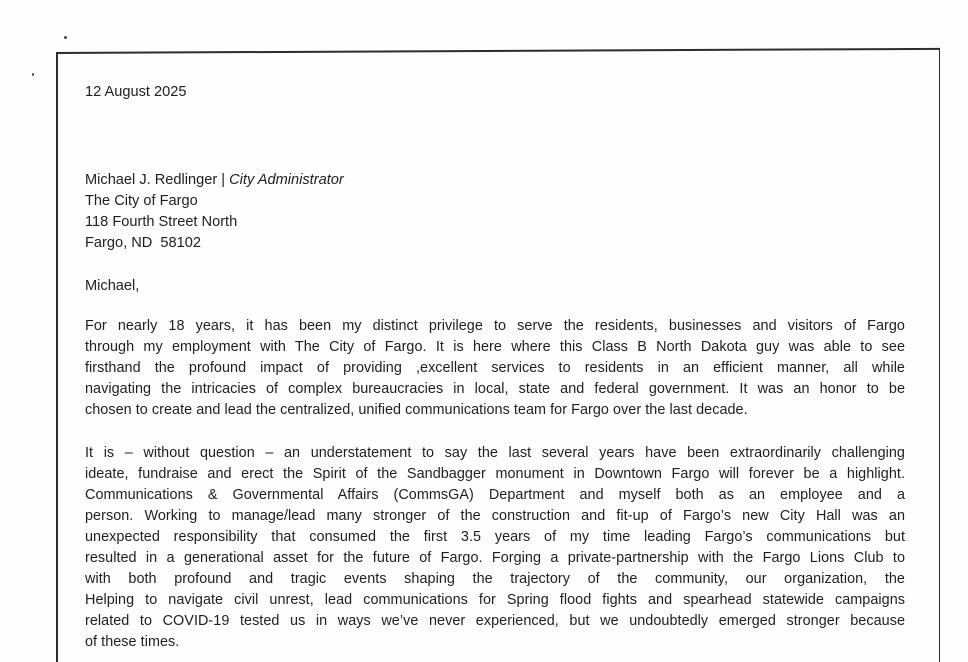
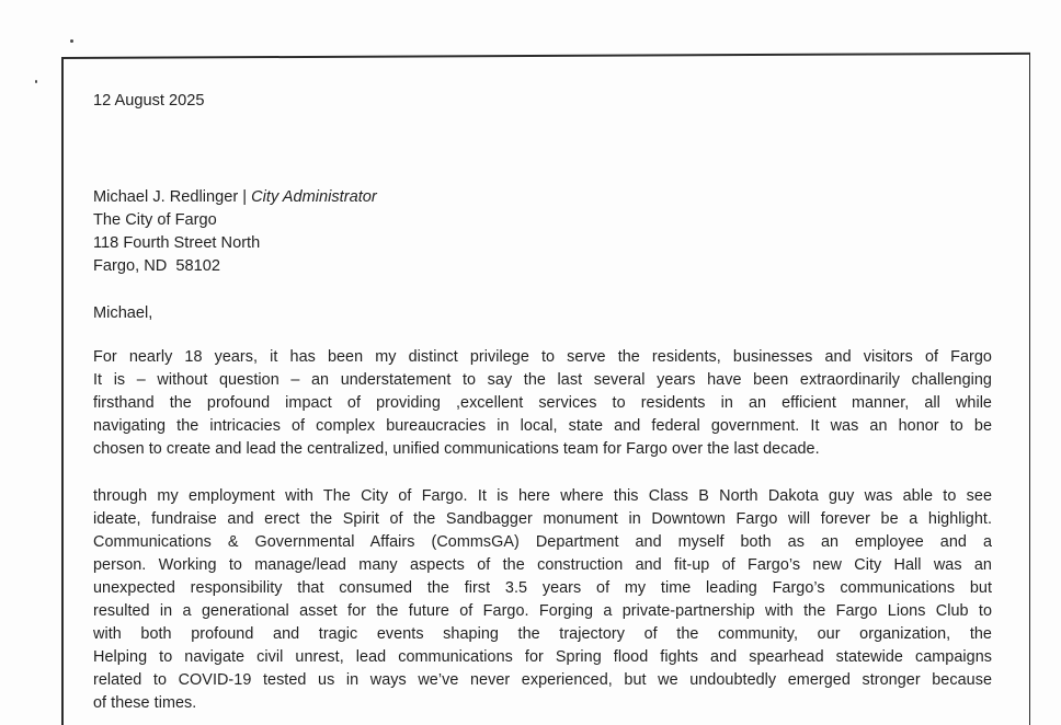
  12 August 2025
  Michael J. Redlinger | City Administrator
  The City of Fargo
  118 Fourth Street North
  Fargo, ND 58102
  Michael,
  For nearly 18 years, it has been my distinct privilege to serve the residents, businesses and visitors of Fargo
- through my employment with The City of Fargo. It is here where this Class B North Dakota guy was able to see
+ It is – without question – an understatement to say the last several years have been extraordinarily challenging
  firsthand the profound impact of providing ,excellent services to residents in an efficient manner, all while
  navigating the intricacies of complex bureaucracies in local, state and federal government. It was an honor to be
  chosen to create and lead the centralized, unified communications team for Fargo over the last decade.
- It is – without question – an understatement to say the last several years have been extraordinarily challenging
+ through my employment with The City of Fargo. It is here where this Class B North Dakota guy was able to see
  ideate, fundraise and erect the Spirit of the Sandbagger monument in Downtown Fargo will forever be a highlight.
  Communications & Governmental Affairs (CommsGA) Department and myself both as an employee and a
- person. Working to manage/lead many stronger of the construction and fit-up of Fargo’s new City Hall was an
+ person. Working to manage/lead many aspects of the construction and fit-up of Fargo’s new City Hall was an
  unexpected responsibility that consumed the first 3.5 years of my time leading Fargo’s communications but
  resulted in a generational asset for the future of Fargo. Forging a private-partnership with the Fargo Lions Club to
  with both profound and tragic events shaping the trajectory of the community, our organization, the
  Helping to navigate civil unrest, lead communications for Spring flood fights and spearhead statewide campaigns
  related to COVID-19 tested us in ways we’ve never experienced, but we undoubtedly emerged stronger because
  of these times.
